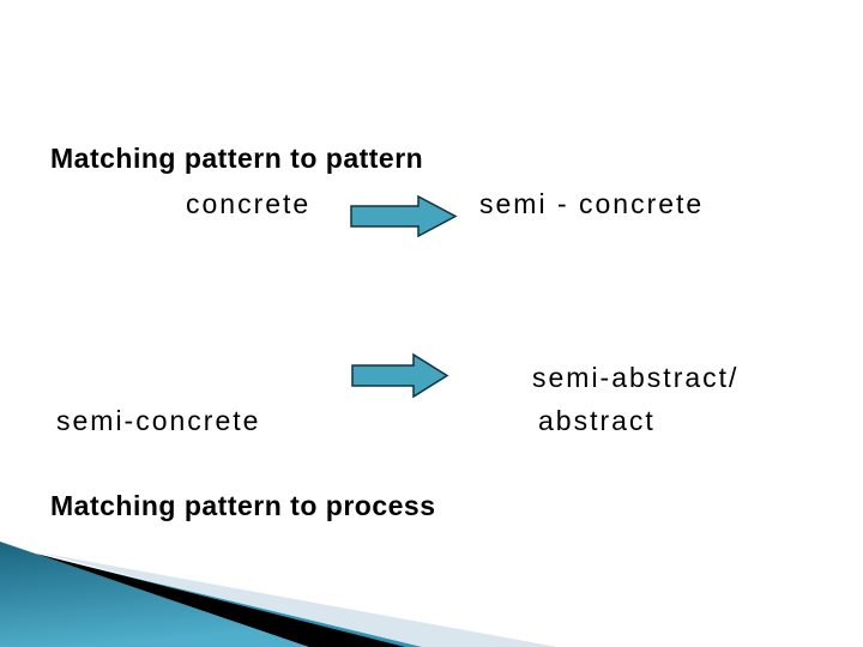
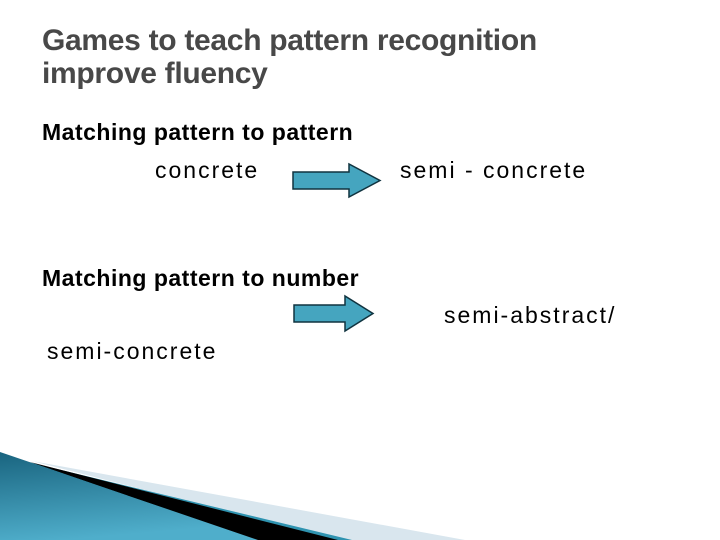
+ Games to teach pattern recognition improve fluency
  Matching pattern to pattern
  concrete
  semi - concrete
+ Matching pattern to number
  semi-concrete
  semi-abstract/
- abstract
- Matching pattern to process
